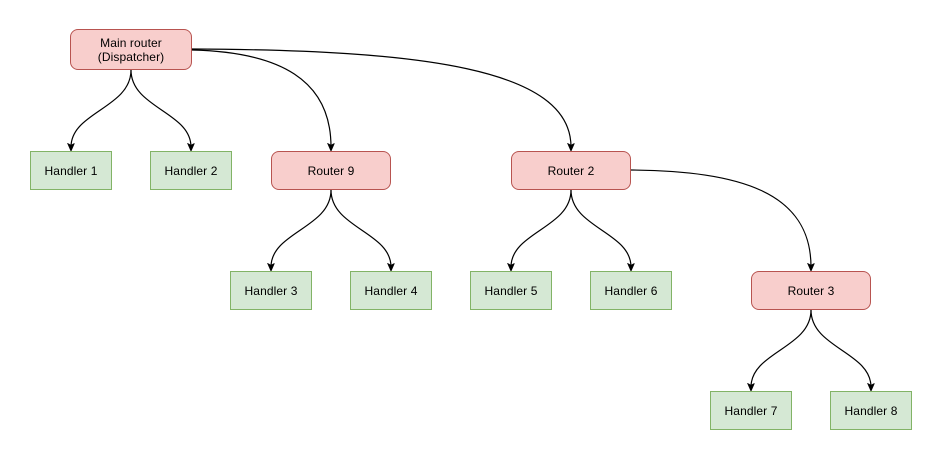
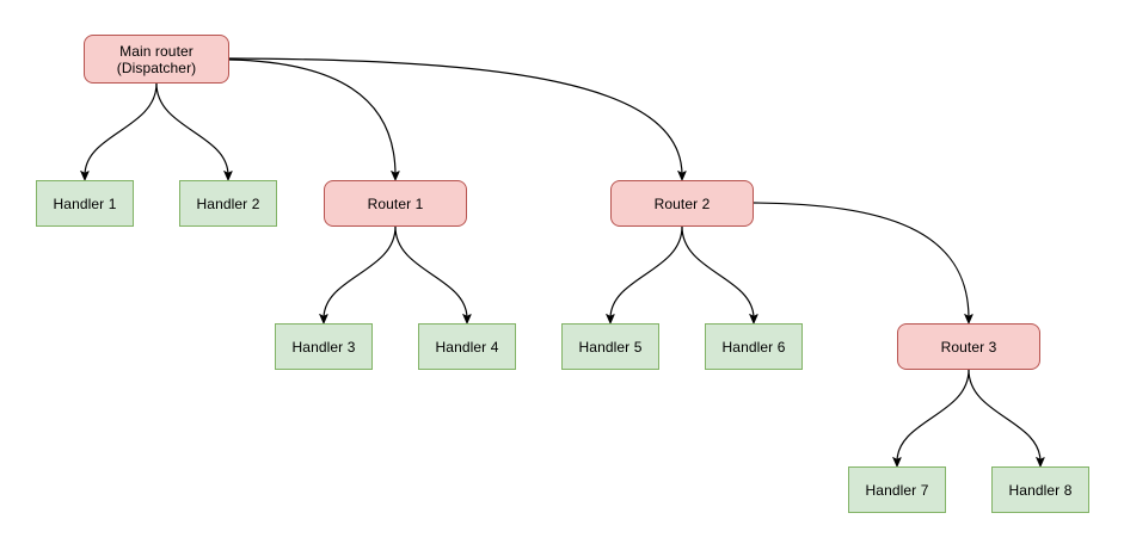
  Main router
  (Dispatcher)
  Handler 1
  Handler 2
- Router 9
+ Router 1
  Router 2
  Handler 3
  Handler 4
  Handler 5
  Handler 6
  Router 3
  Handler 7
  Handler 8
